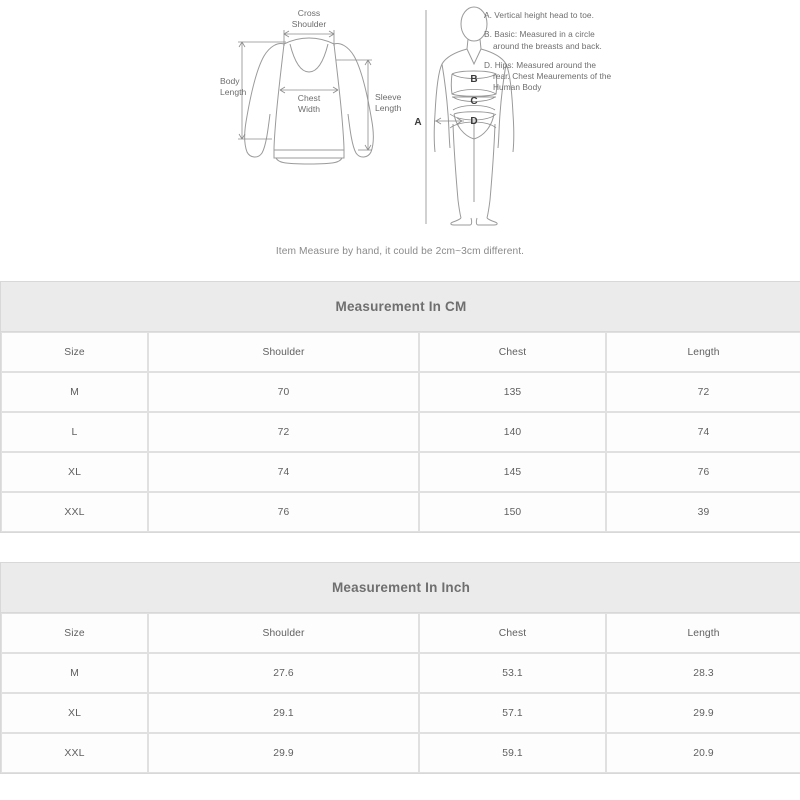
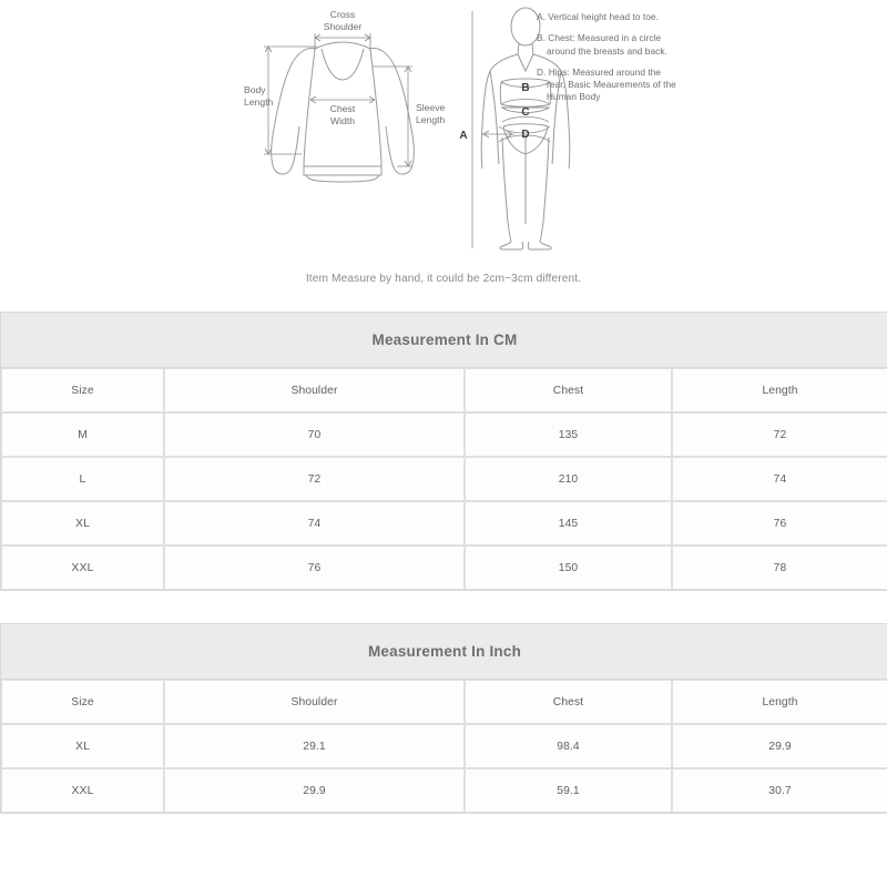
  Cross
  Shoulder
  Body
  Length
  Chest
  Width
  Sleeve
  Length
  B
  C
  D
  A
  A. Vertical height head to toe.
- B. Basic: Measured in a circle around the breasts and back.
+ B. Chest: Measured in a circle around the breasts and back.
- D. Hips: Measured around the rear. Chest Meaurements of the Human Body
+ D. Hips: Measured around the rear. Basic Meaurements of the Human Body
  Item Measure by hand, it could be 2cm~3cm different.
  Measurement In CM
  Size	Shoulder	Chest	Length
  M	70	135	72
- L	72	140	74
+ L	72	210	74
  XL	74	145	76
- XXL	76	150	39
+ XXL	76	150	78
  Measurement In Inch
  Size	Shoulder	Chest	Length
- M	27.6	53.1	28.3
- XL	29.1	57.1	29.9
+ XL	29.1	98.4	29.9
- XXL	29.9	59.1	20.9
+ XXL	29.9	59.1	30.7
